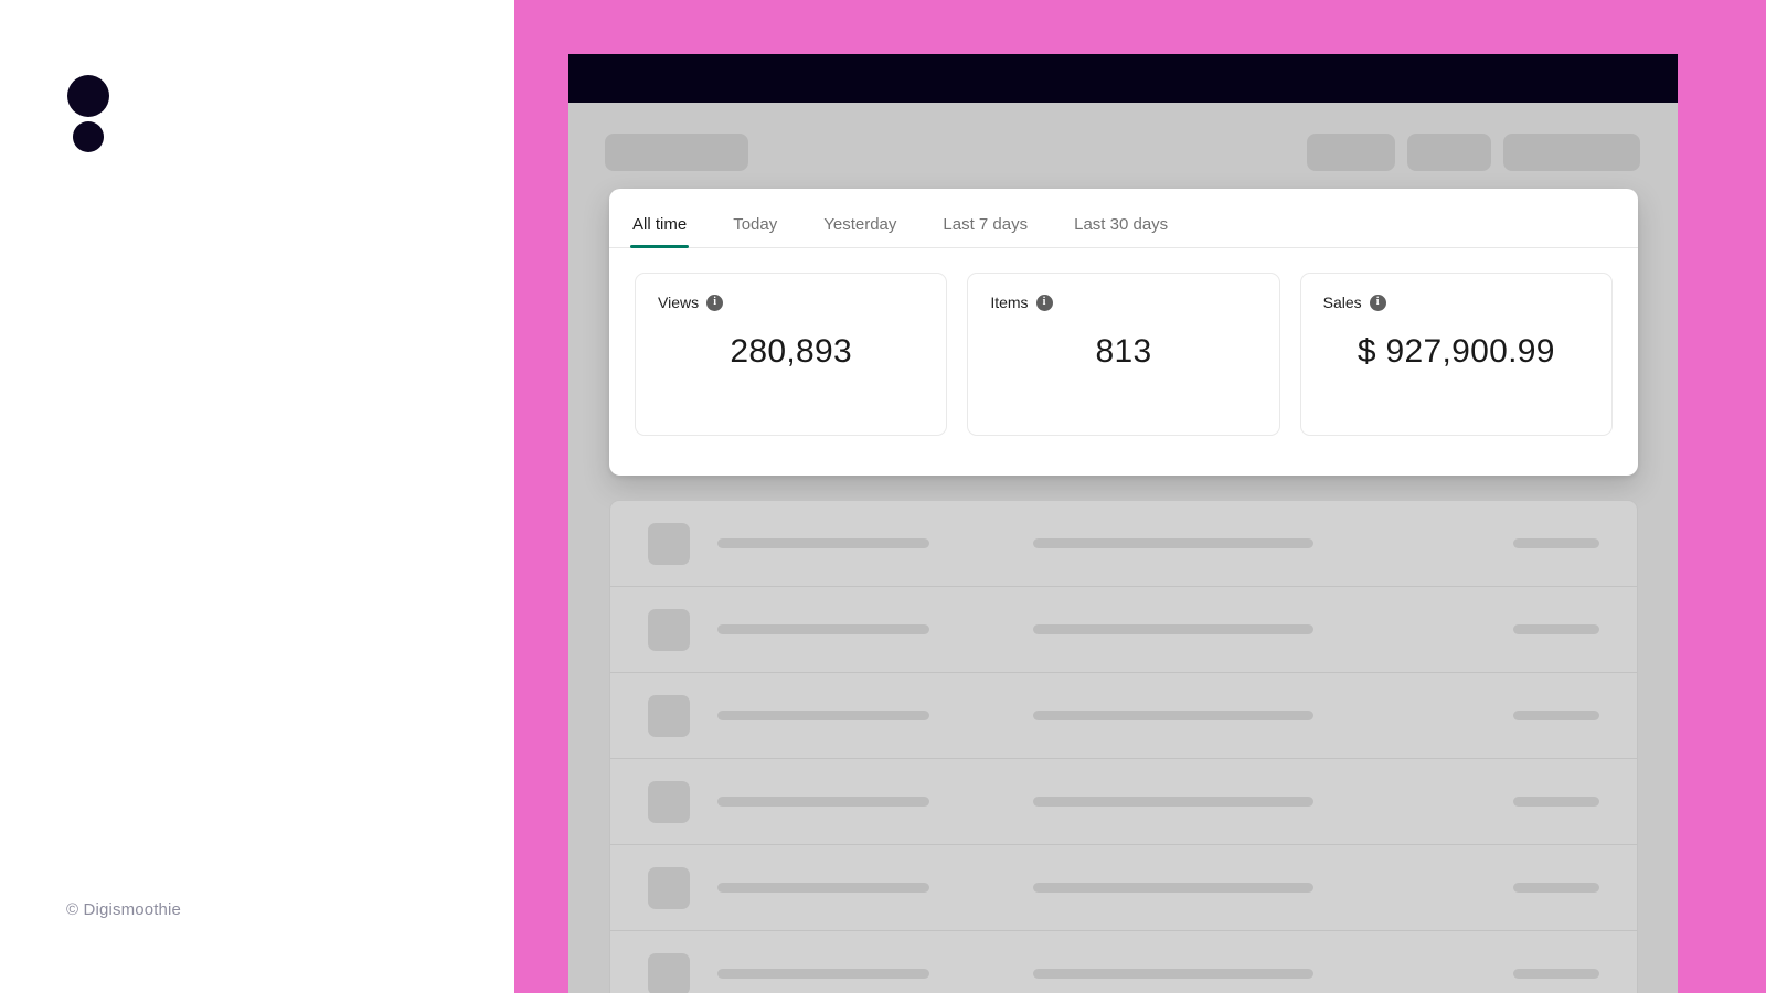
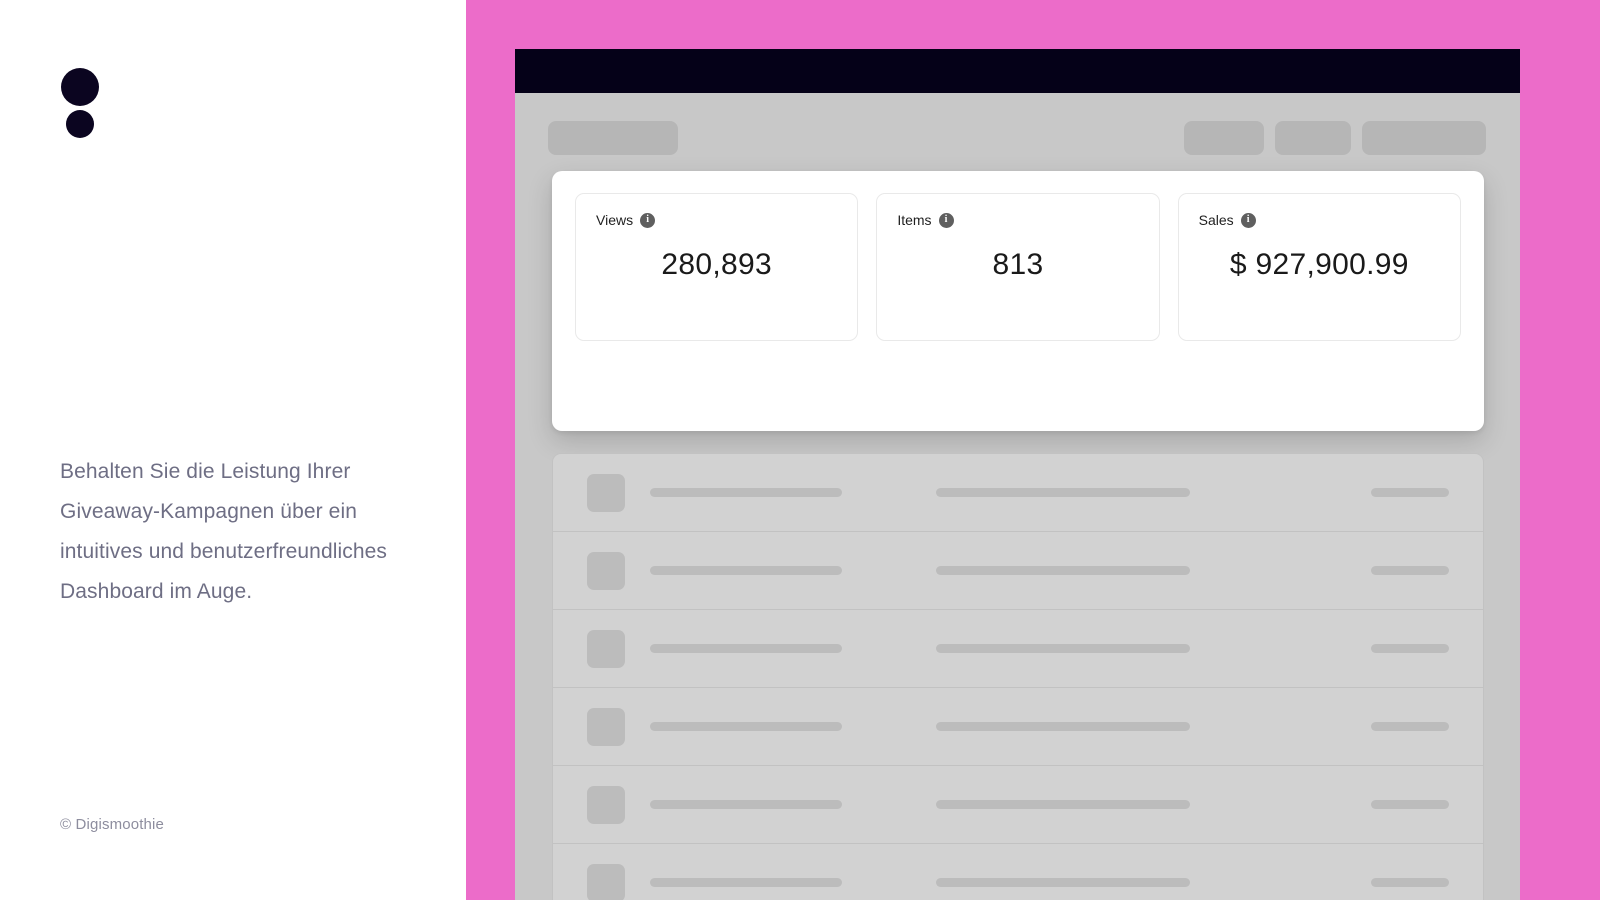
+ Behalten Sie die Leistung Ihrer Giveaway-Kampagnen über ein intuitives und benutzerfreundliches Dashboard im Auge.
  © Digismoothie
- All time
- Today
- Yesterday
- Last 7 days
- Last 30 days
  Views
  i
  280,893
  Items
  i
  813
  Sales
  i
  $ 927,900.99
